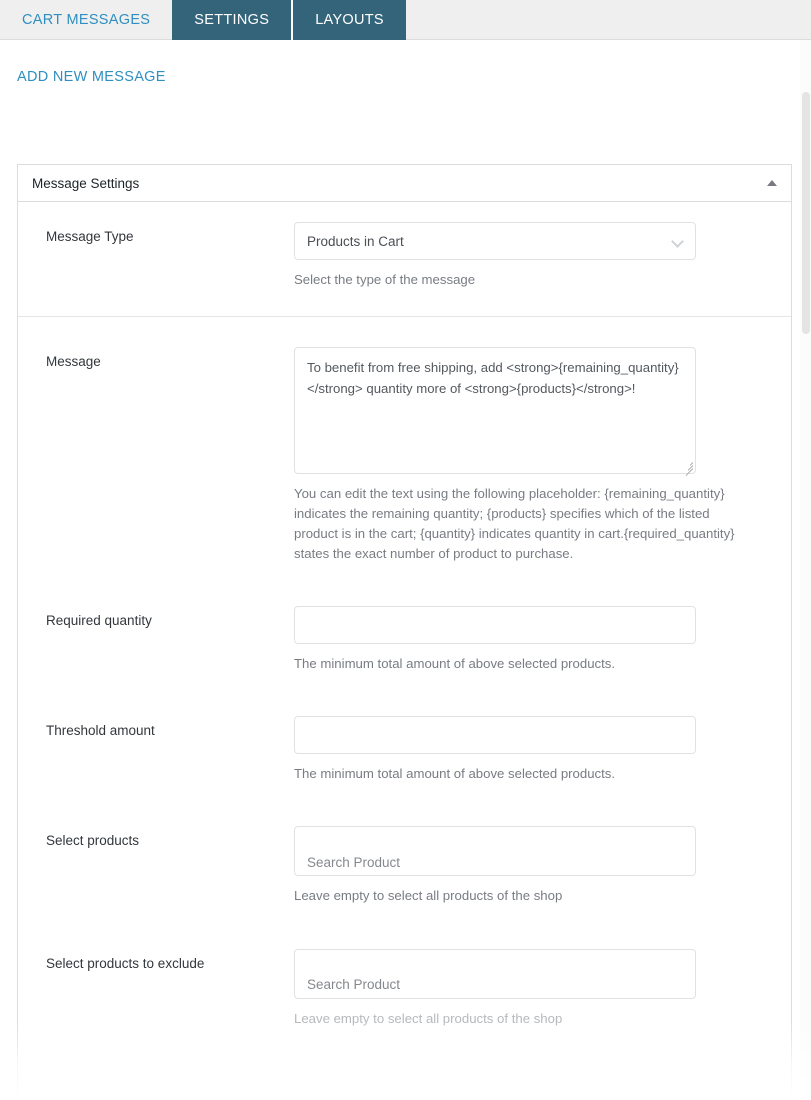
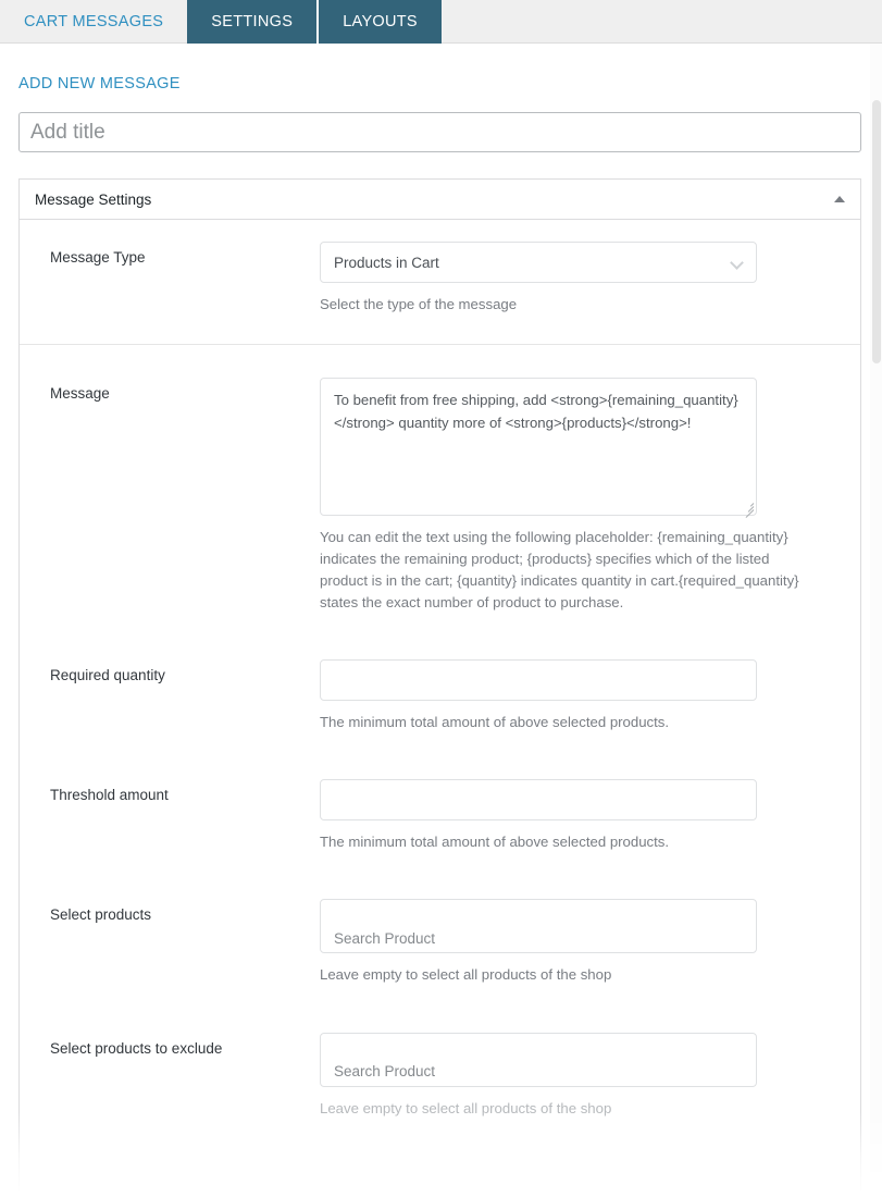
  CART MESSAGES
  SETTINGS
  LAYOUTS
  ADD NEW MESSAGE
+ Add title
  Message Settings
  Message Type
  Products in Cart
  Select the type of the message
  Message
- You can edit the text using the following placeholder: {remaining_quantity} indicates the remaining quantity; {products} specifies which of the listed product is in the cart; {quantity} indicates quantity in cart.{required_quantity} states the exact number of product to purchase.
+ You can edit the text using the following placeholder: {remaining_quantity} indicates the remaining product; {products} specifies which of the listed product is in the cart; {quantity} indicates quantity in cart.{required_quantity} states the exact number of product to purchase.
  Required quantity
  The minimum total amount of above selected products.
  Threshold amount
  The minimum total amount of above selected products.
  Select products
  Search Product
  Leave empty to select all products of the shop
  Select products to exclude
  Search Product
  Leave empty to select all products of the shop
